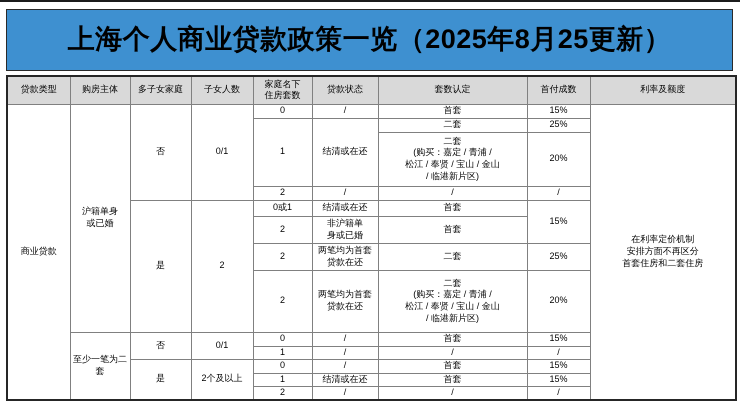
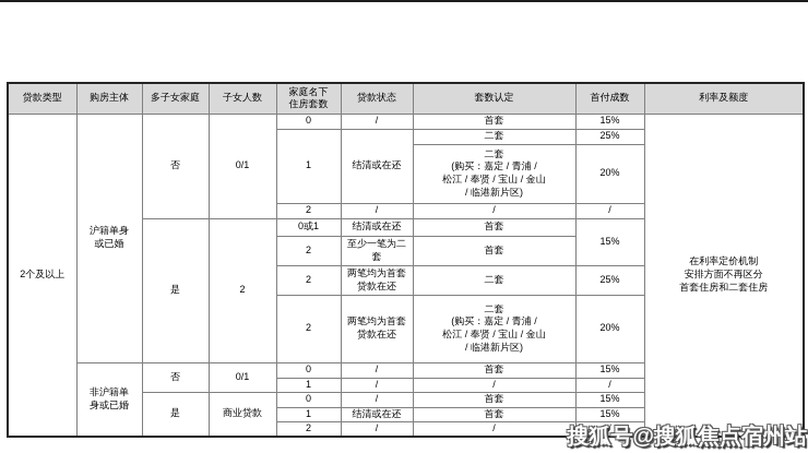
- 上海个人商业贷款政策一览（2025年8月25更新）
  贷款类型	购房主体	多子女家庭	子女人数	家庭名下 住房套数	贷款状态	套数认定	首付成数	利率及额度
- 商业贷款	沪籍单身 或已婚	否	0/1	0	/	首套	15%	在利率定价机制 安排方面不再区分 首套住房和二套住房
+ 2个及以上	沪籍单身 或已婚	否	0/1	0	/	首套	15%	在利率定价机制 安排方面不再区分 首套住房和二套住房
  1	结清或在还	二套	25%
  二套 (购买：嘉定 / 青浦 / 松江 / 奉贤 / 宝山 / 金山 / 临港新片区)	20%
  2	/	/	/
  是	2	0或1	结清或在还	首套	15%
- 2	非沪籍单 身或已婚	首套
+ 2	至少一笔为二 套	首套
  2	两笔均为首套 贷款在还	二套	25%
  2	两笔均为首套 贷款在还	二套 (购买：嘉定 / 青浦 / 松江 / 奉贤 / 宝山 / 金山 / 临港新片区)	20%
- 至少一笔为二 套	否	0/1	0	/	首套	15%
+ 非沪籍单 身或已婚	否	0/1	0	/	首套	15%
  1	/	/	/
- 是	2个及以上	0	/	首套	15%
+ 是	商业贷款	0	/	首套	15%
  1	结清或在还	首套	15%
  2	/	/	/
+ 搜狐号@搜狐焦点宿州站
